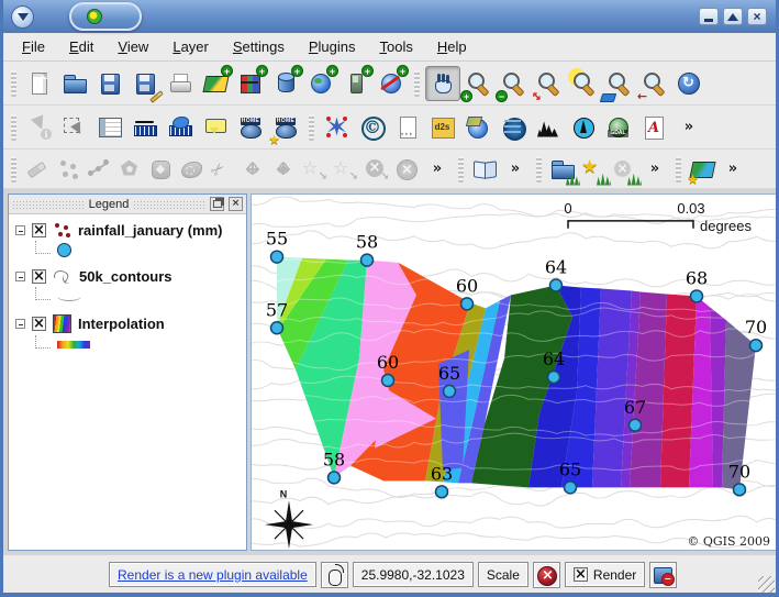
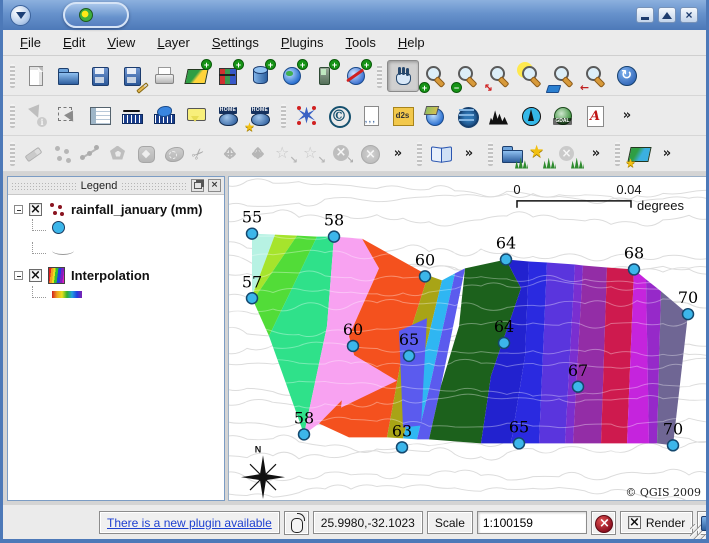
  ×
  File
  Edit
  View
  Layer
  Settings
  Plugins
  Tools
  Help
  Legend
  ×
  rainfall_january (mm)
- 50k_contours
  Interpolation
  0
- 0.03
+ 0.04
  degrees
  N
  55
  58
  60
  64
  68
  70
  57
  60
  65
  64
  67
  58
  63
  65
  70
  © QGIS 2009
- Render is a new plugin available
+ There is a new plugin available
  25.9980,-32.1023
  Scale
+ 1:100159
  Render
